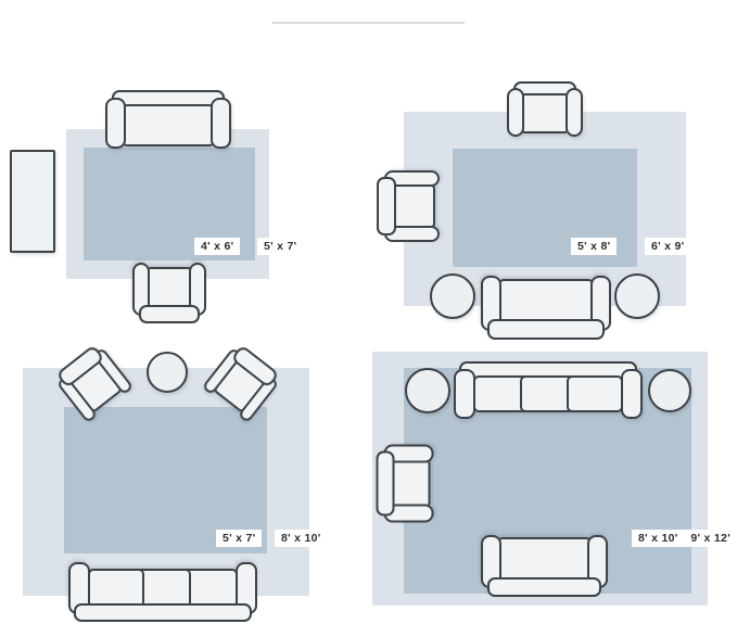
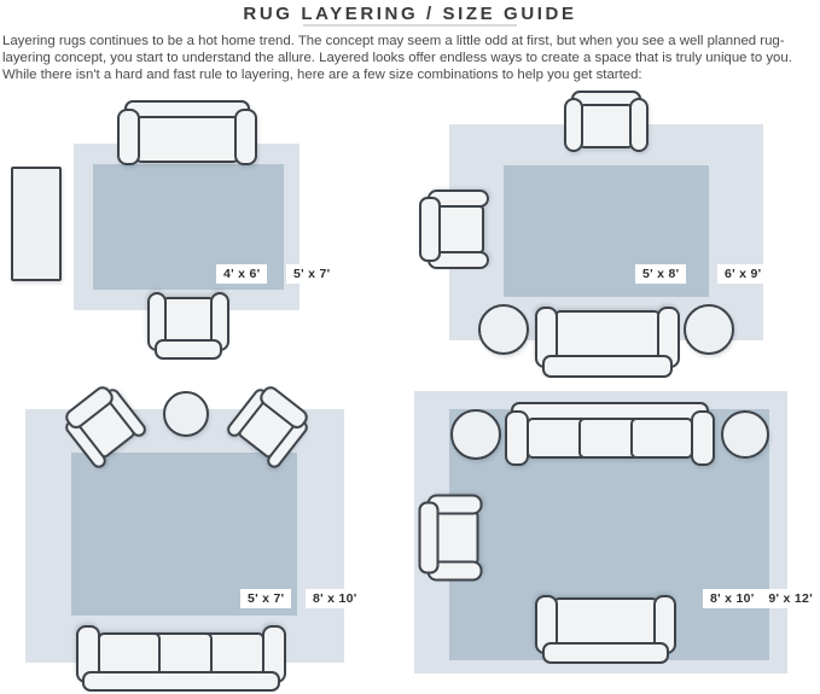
+ RUG LAYERING / SIZE GUIDE
+ Layering rugs continues to be a hot home trend. The concept may seem a little odd at first, but when you see a well planned rug-layering concept, you start to understand the allure. Layered looks offer endless ways to create a space that is truly unique to you. While there isn't a hard and fast rule to layering, here are a few size combinations to help you get started:
  4' x 6'
  5' x 7'
  5' x 8'
  6' x 9'
  5' x 7'
  8' x 10'
  8' x 10'
  9' x 12'
